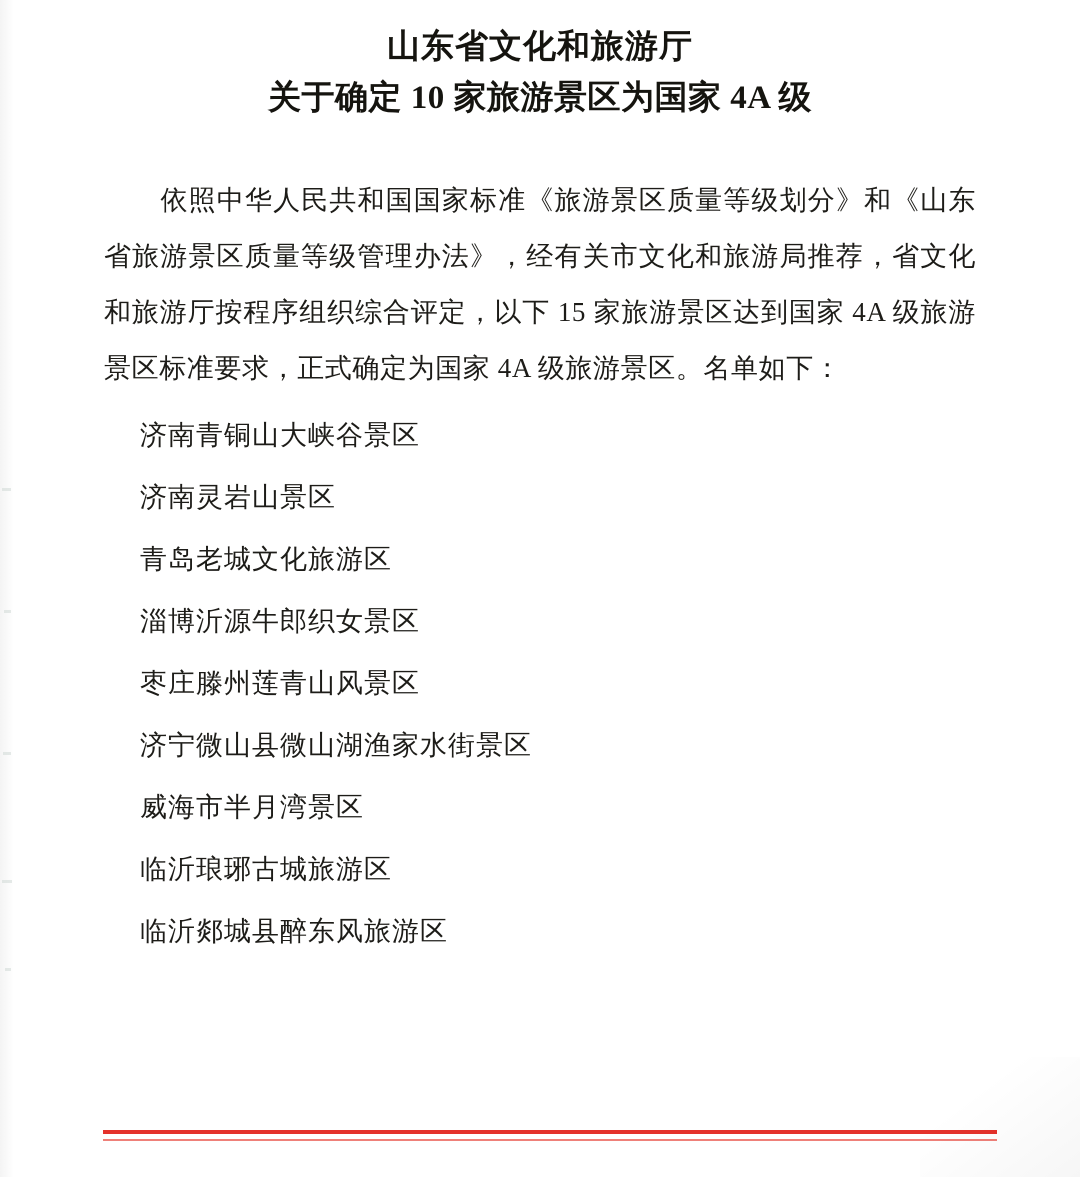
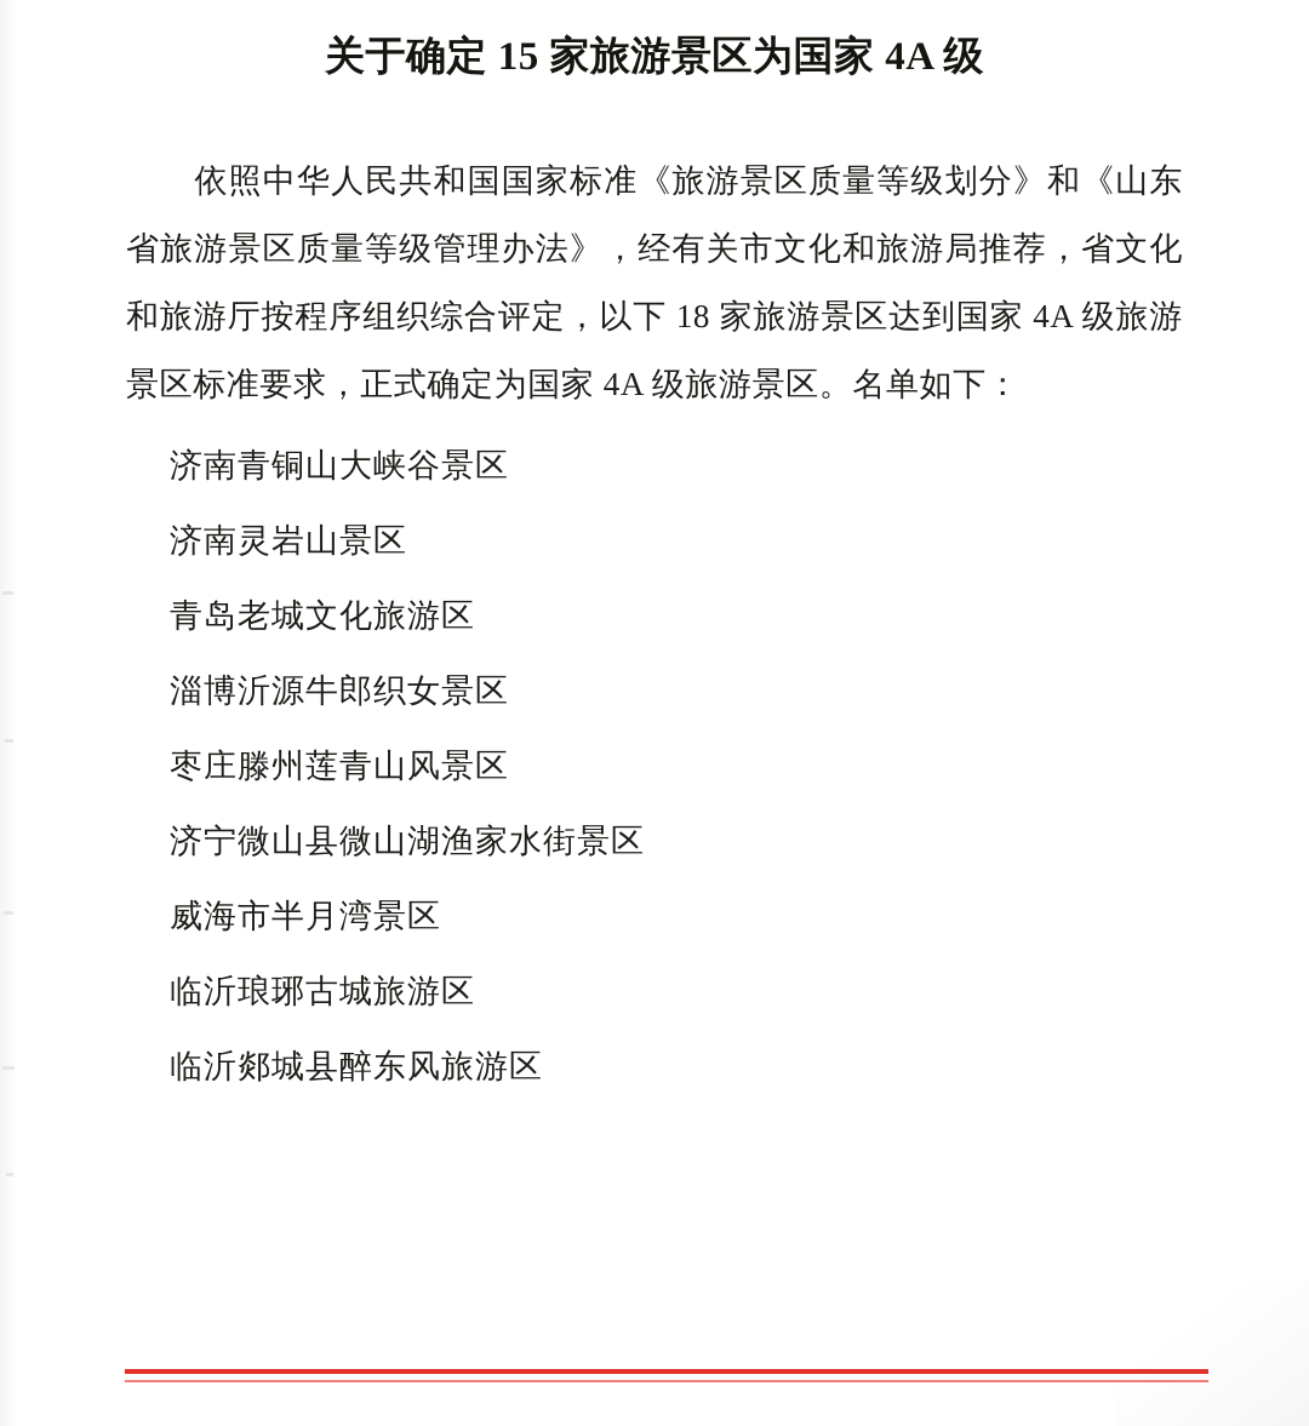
- 山东省文化和旅游厅
- 关于确定 10 家旅游景区为国家 4A 级
+ 关于确定 15 家旅游景区为国家 4A 级
- 依照中华人民共和国国家标准《旅游景区质量等级划分》和《山东省旅游景区质量等级管理办法》，经有关市文化和旅游局推荐，省文化和旅游厅按程序组织综合评定，以下 15 家旅游景区达到国家 4A 级旅游景区标准要求，正式确定为国家 4A 级旅游景区。名单如下：
+ 依照中华人民共和国国家标准《旅游景区质量等级划分》和《山东省旅游景区质量等级管理办法》，经有关市文化和旅游局推荐，省文化和旅游厅按程序组织综合评定，以下 18 家旅游景区达到国家 4A 级旅游景区标准要求，正式确定为国家 4A 级旅游景区。名单如下：
  济南青铜山大峡谷景区
  济南灵岩山景区
  青岛老城文化旅游区
  淄博沂源牛郎织女景区
  枣庄滕州莲青山风景区
  济宁微山县微山湖渔家水街景区
  威海市半月湾景区
  临沂琅琊古城旅游区
  临沂郯城县醉东风旅游区
